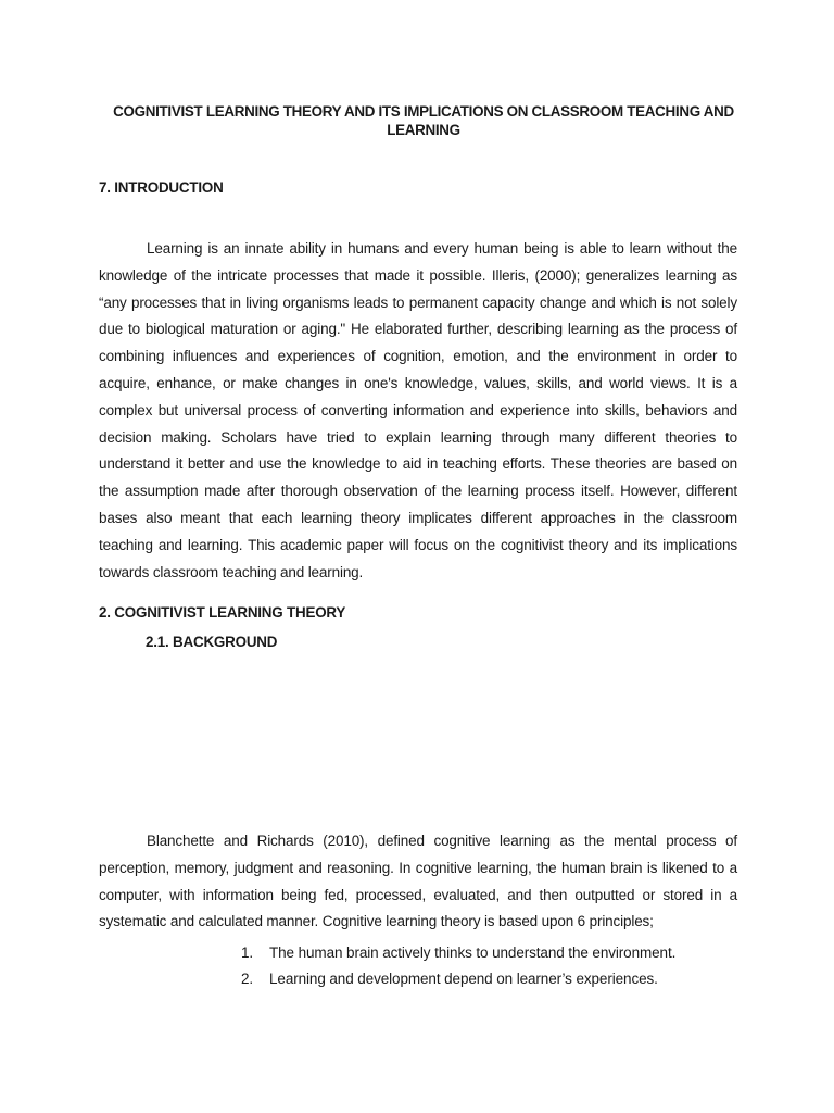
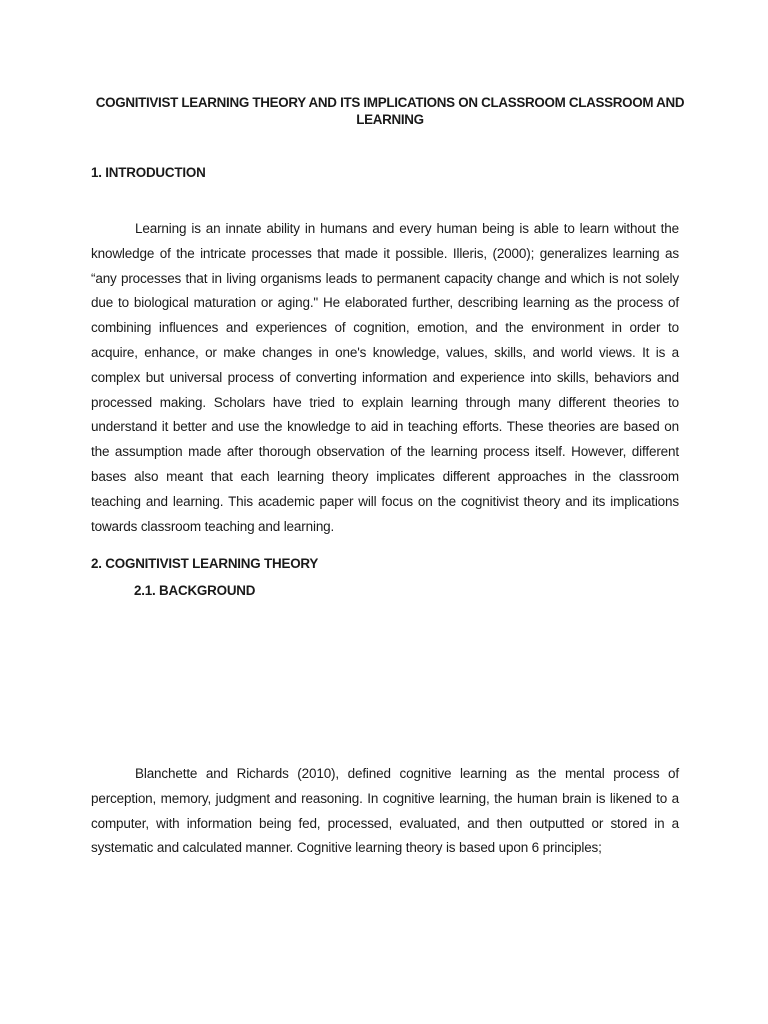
- COGNITIVIST LEARNING THEORY AND ITS IMPLICATIONS ON CLASSROOM TEACHING AND LEARNING
+ COGNITIVIST LEARNING THEORY AND ITS IMPLICATIONS ON CLASSROOM CLASSROOM AND LEARNING
- 7. INTRODUCTION
+ 1. INTRODUCTION
- Learning is an innate ability in humans and every human being is able to learn without the knowledge of the intricate processes that made it possible. Illeris, (2000); generalizes learning as “any processes that in living organisms leads to permanent capacity change and which is not solely due to biological maturation or aging." He elaborated further, describing learning as the process of combining influences and experiences of cognition, emotion, and the environment in order to acquire, enhance, or make changes in one's knowledge, values, skills, and world views. It is a complex but universal process of converting information and experience into skills, behaviors and decision making. Scholars have tried to explain learning through many different theories to understand it better and use the knowledge to aid in teaching efforts. These theories are based on the assumption made after thorough observation of the learning process itself. However, different bases also meant that each learning theory implicates different approaches in the classroom teaching and learning. This academic paper will focus on the cognitivist theory and its implications towards classroom teaching and learning.
+ Learning is an innate ability in humans and every human being is able to learn without the knowledge of the intricate processes that made it possible. Illeris, (2000); generalizes learning as “any processes that in living organisms leads to permanent capacity change and which is not solely due to biological maturation or aging." He elaborated further, describing learning as the process of combining influences and experiences of cognition, emotion, and the environment in order to acquire, enhance, or make changes in one's knowledge, values, skills, and world views. It is a complex but universal process of converting information and experience into skills, behaviors and processed making. Scholars have tried to explain learning through many different theories to understand it better and use the knowledge to aid in teaching efforts. These theories are based on the assumption made after thorough observation of the learning process itself. However, different bases also meant that each learning theory implicates different approaches in the classroom teaching and learning. This academic paper will focus on the cognitivist theory and its implications towards classroom teaching and learning.
  2. COGNITIVIST LEARNING THEORY
  2.1. BACKGROUND
  Blanchette and Richards (2010), defined cognitive learning as the mental process of perception, memory, judgment and reasoning. In cognitive learning, the human brain is likened to a computer, with information being fed, processed, evaluated, and then outputted or stored in a systematic and calculated manner. Cognitive learning theory is based upon 6 principles;
- 1. The human brain actively thinks to understand the environment.
- 2. Learning and development depend on learner’s experiences.
